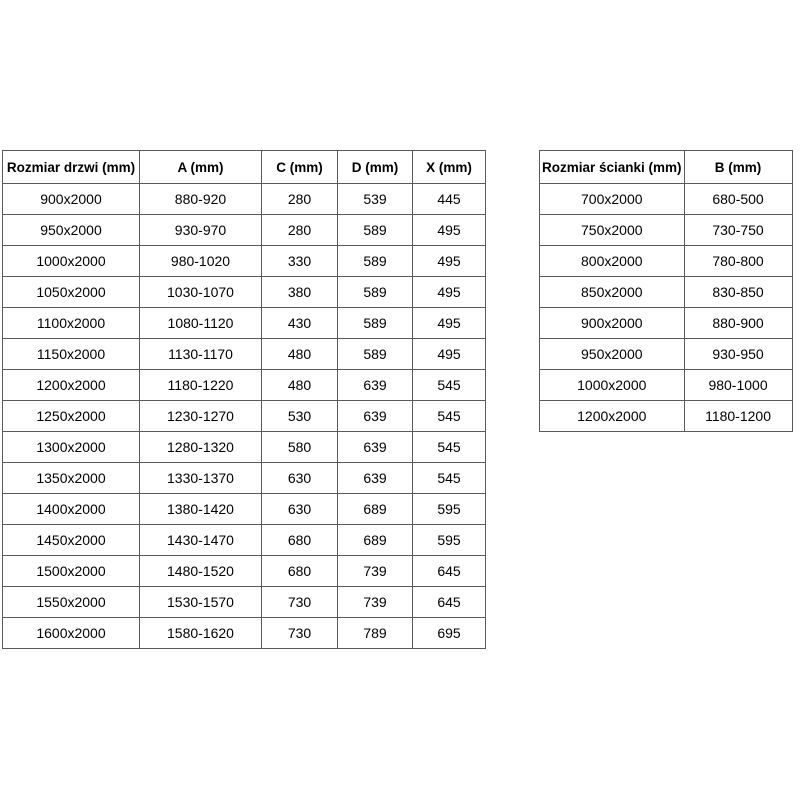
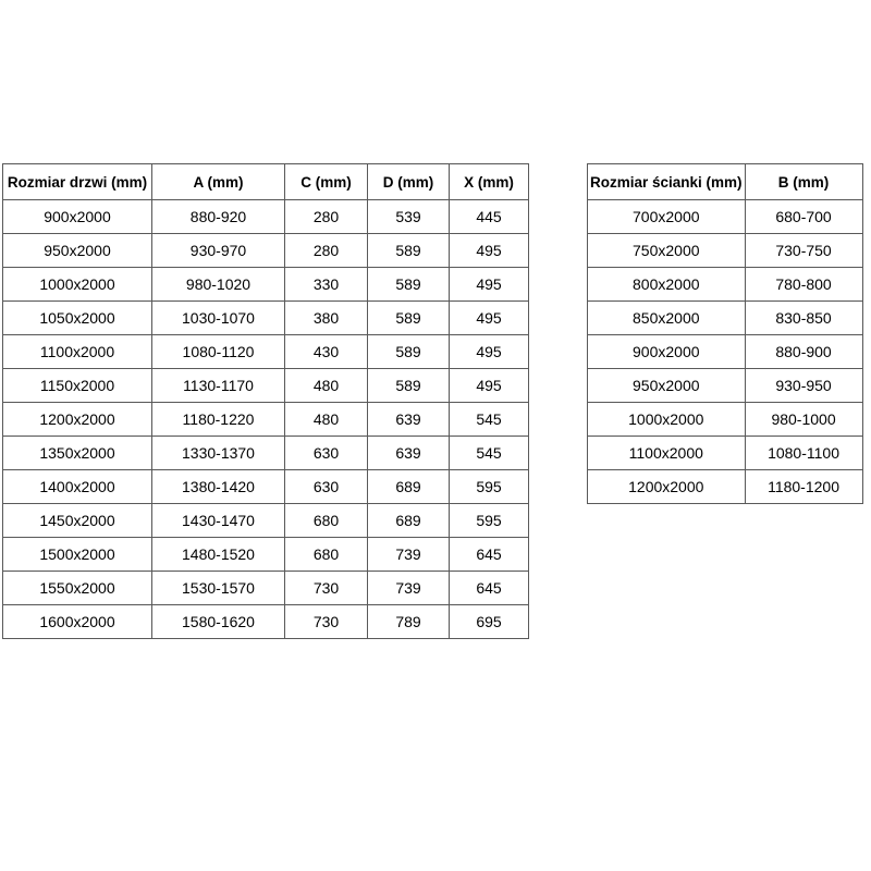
  Rozmiar drzwi (mm)	A (mm)	C (mm)	D (mm)	X (mm)
  900x2000	880-920	280	539	445
  950x2000	930-970	280	589	495
  1000x2000	980-1020	330	589	495
  1050x2000	1030-1070	380	589	495
  1100x2000	1080-1120	430	589	495
  1150x2000	1130-1170	480	589	495
  1200x2000	1180-1220	480	639	545
- 1250x2000	1230-1270	530	639	545
- 1300x2000	1280-1320	580	639	545
  1350x2000	1330-1370	630	639	545
  1400x2000	1380-1420	630	689	595
  1450x2000	1430-1470	680	689	595
  1500x2000	1480-1520	680	739	645
  1550x2000	1530-1570	730	739	645
  1600x2000	1580-1620	730	789	695
  Rozmiar ścianki (mm)	B (mm)
- 700x2000	680-500
+ 700x2000	680-700
  750x2000	730-750
  800x2000	780-800
  850x2000	830-850
  900x2000	880-900
  950x2000	930-950
  1000x2000	980-1000
+ 1100x2000	1080-1100
  1200x2000	1180-1200
